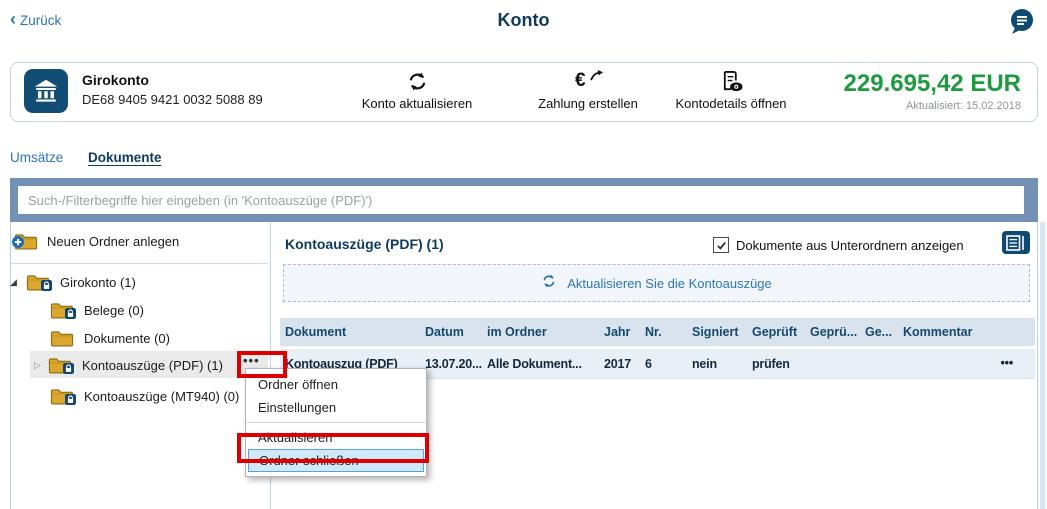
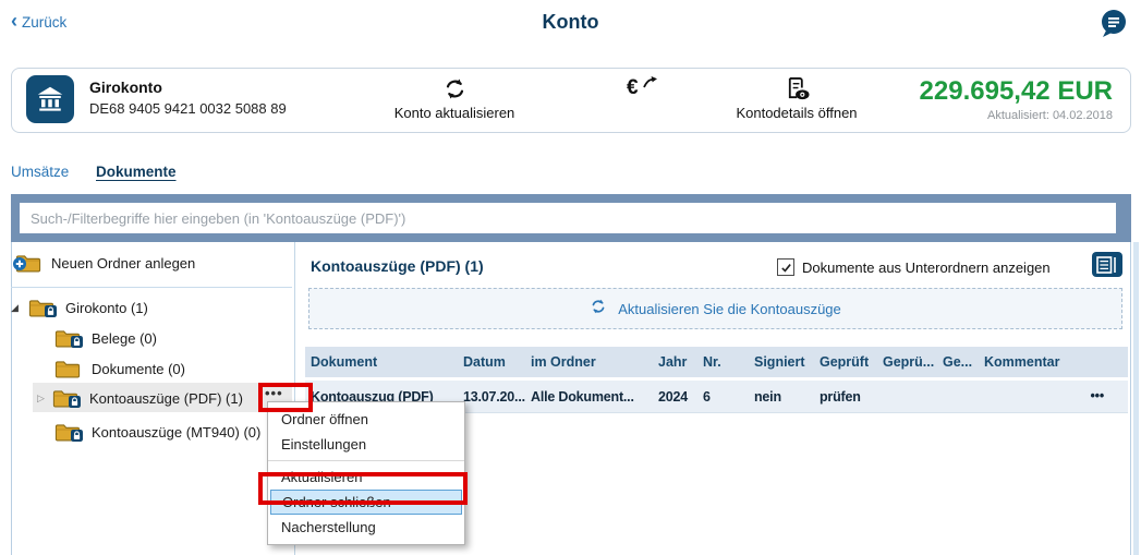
  ‹
  Zurück
  Konto
  Girokonto
  DE68 9405 9421 0032 5088 89
  Konto aktualisieren
  €
- Zahlung erstellen
  Kontodetails öffnen
  229.695,42 EUR
- Aktualisiert: 15.02.2018
+ Aktualisiert: 04.02.2018
  Umsätze
  Dokumente
  Such-/Filterbegriffe hier eingeben (in 'Kontoauszüge (PDF)')
  Neuen Ordner anlegen
  ◢
  Girokonto (1)
  Belege (0)
  Dokumente (0)
  ▷
  Kontoauszüge (PDF) (1)
  •••
  Kontoauszüge (MT940) (0)
  Kontoauszüge (PDF) (1)
  Dokumente aus Unterordnern anzeigen
  Aktualisieren Sie die Kontoauszüge
  Dokument
  Datum
  im Ordner
  Jahr
  Nr.
  Signiert
  Geprüft
  Geprü...
  Ge...
  Kommentar
  Kontoauszug (PDF)
  13.07.20...
  Alle Dokument...
- 2017
+ 2024
  6
  nein
  prüfen
  •••
  Ordner öffnen
  Einstellungen
  Aktualisieren
  Ordner schließen
+ Nacherstellung
